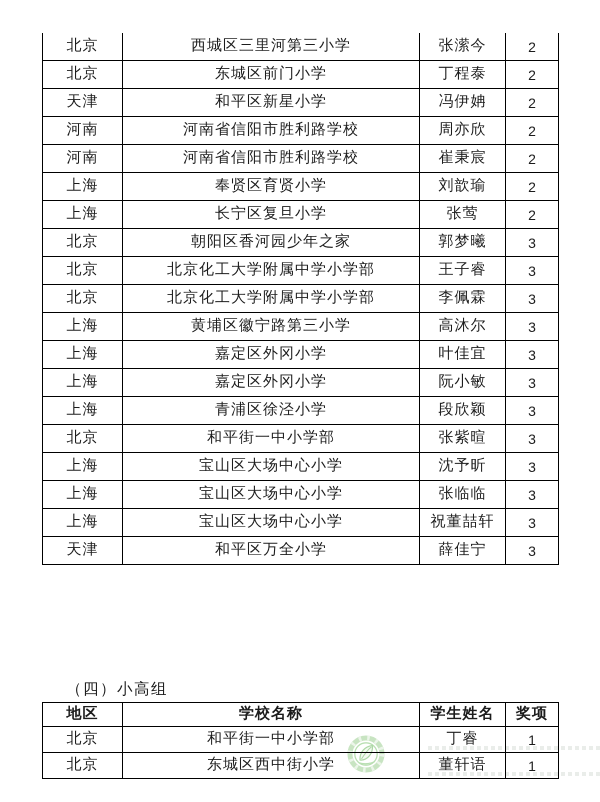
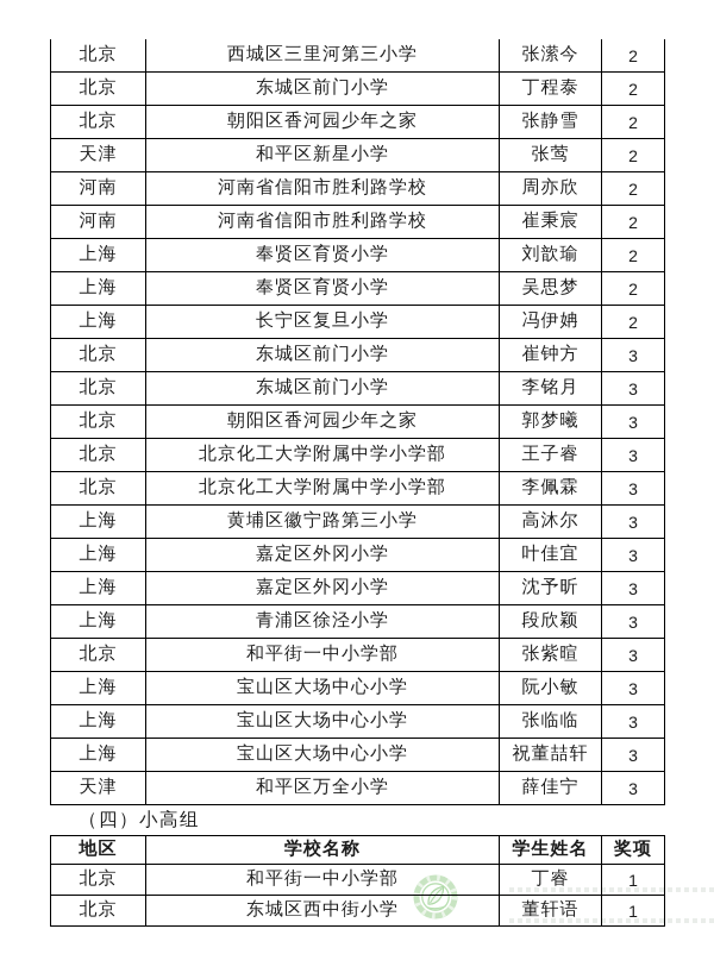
  北京	西城区三里河第三小学	张潆今	2
  北京	东城区前门小学	丁程泰	2
+ 北京	朝阳区香河园少年之家	张静雪	2
- 天津	和平区新星小学	冯伊姌	2
+ 天津	和平区新星小学	张莺	2
  河南	河南省信阳市胜利路学校	周亦欣	2
  河南	河南省信阳市胜利路学校	崔秉宸	2
  上海	奉贤区育贤小学	刘歆瑜	2
+ 上海	奉贤区育贤小学	吴思梦	2
- 上海	长宁区复旦小学	张莺	2
+ 上海	长宁区复旦小学	冯伊姌	2
+ 北京	东城区前门小学	崔钟方	3
+ 北京	东城区前门小学	李铭月	3
  北京	朝阳区香河园少年之家	郭梦曦	3
  北京	北京化工大学附属中学小学部	王子睿	3
  北京	北京化工大学附属中学小学部	李佩霖	3
  上海	黄埔区徽宁路第三小学	高沐尔	3
  上海	嘉定区外冈小学	叶佳宜	3
- 上海	嘉定区外冈小学	阮小敏	3
+ 上海	嘉定区外冈小学	沈予昕	3
  上海	青浦区徐泾小学	段欣颖	3
  北京	和平街一中小学部	张紫暄	3
- 上海	宝山区大场中心小学	沈予昕	3
+ 上海	宝山区大场中心小学	阮小敏	3
  上海	宝山区大场中心小学	张临临	3
  上海	宝山区大场中心小学	祝董喆轩	3
  天津	和平区万全小学	薛佳宁	3
  （四）小高组
  地区	学校名称	学生姓名	奖项
  北京	和平街一中小学部	丁睿	1
  北京	东城区西中街小学	董轩语	1
